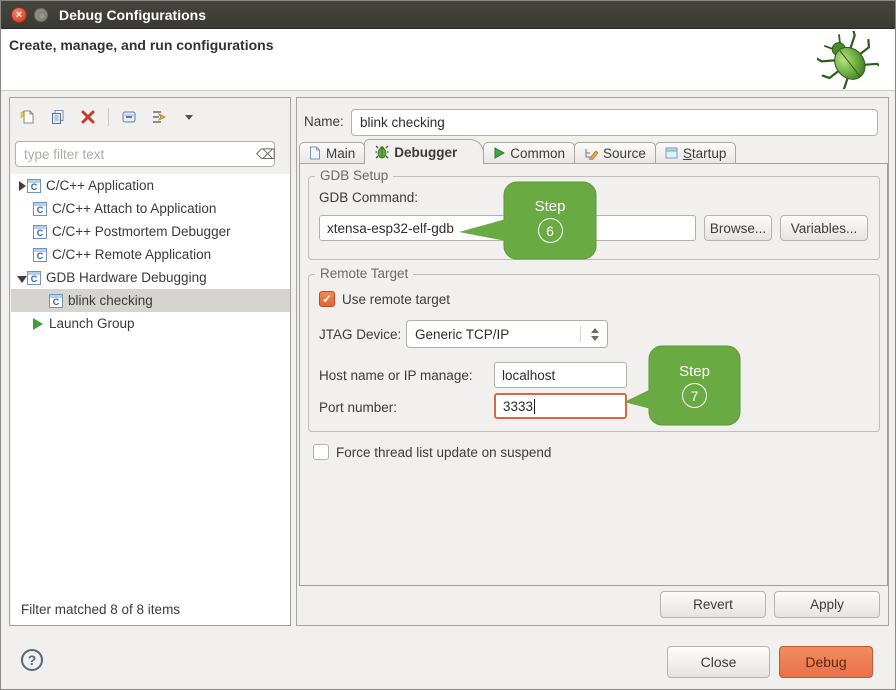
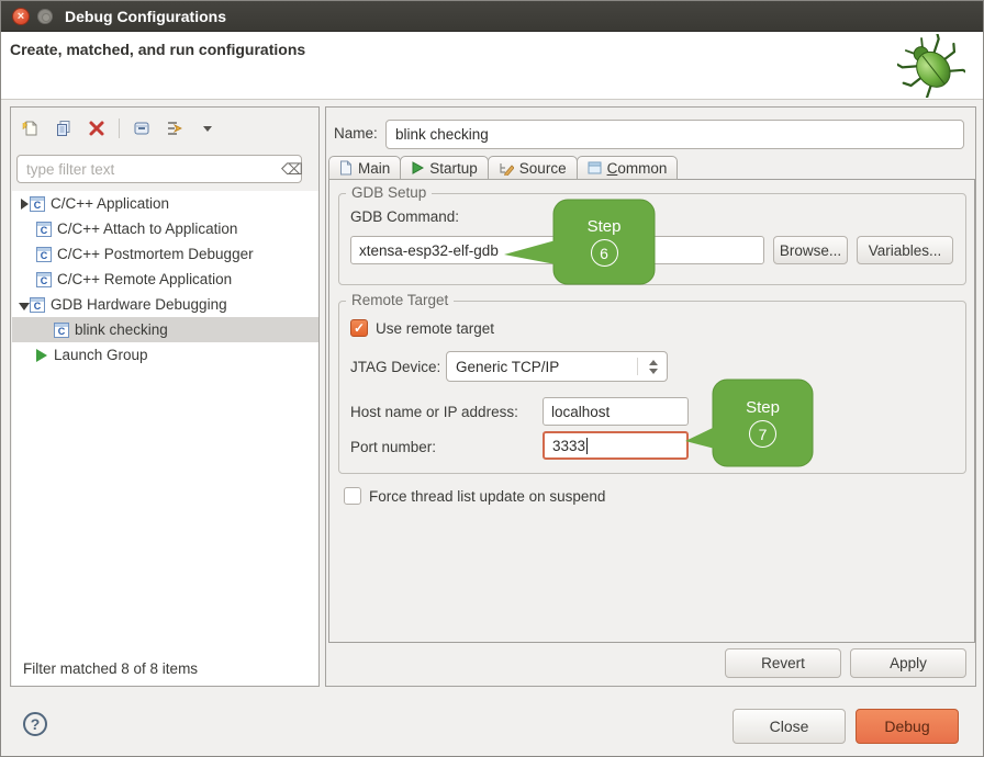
  ×
  Debug Configurations
- Create, manage, and run configurations
+ Create, matched, and run configurations
  type filter text
  ⌫
  C/C++ Application
  C/C++ Attach to Application
  C/C++ Postmortem Debugger
  C/C++ Remote Application
  GDB Hardware Debugging
  blink checking
  Launch Group
  Filter matched 8 of 8 items
  Name:
  blink checking
  Main
- Debugger
- Common
+ Startup
  Source
- Startup
+ Common
  GDB Setup
  GDB Command:
  xtensa-esp32-elf-gdb
  Browse...
  Variables...
  Remote Target
  ✓
  Use remote target
  JTAG Device:
  Generic TCP/IP
- Host name or IP manage:
+ Host name or IP address:
  localhost
  Port number:
  3333
  Force thread list update on suspend
  Revert
  Apply
  Step
  6
  Step
  7
  ?
  Close
  Debug
